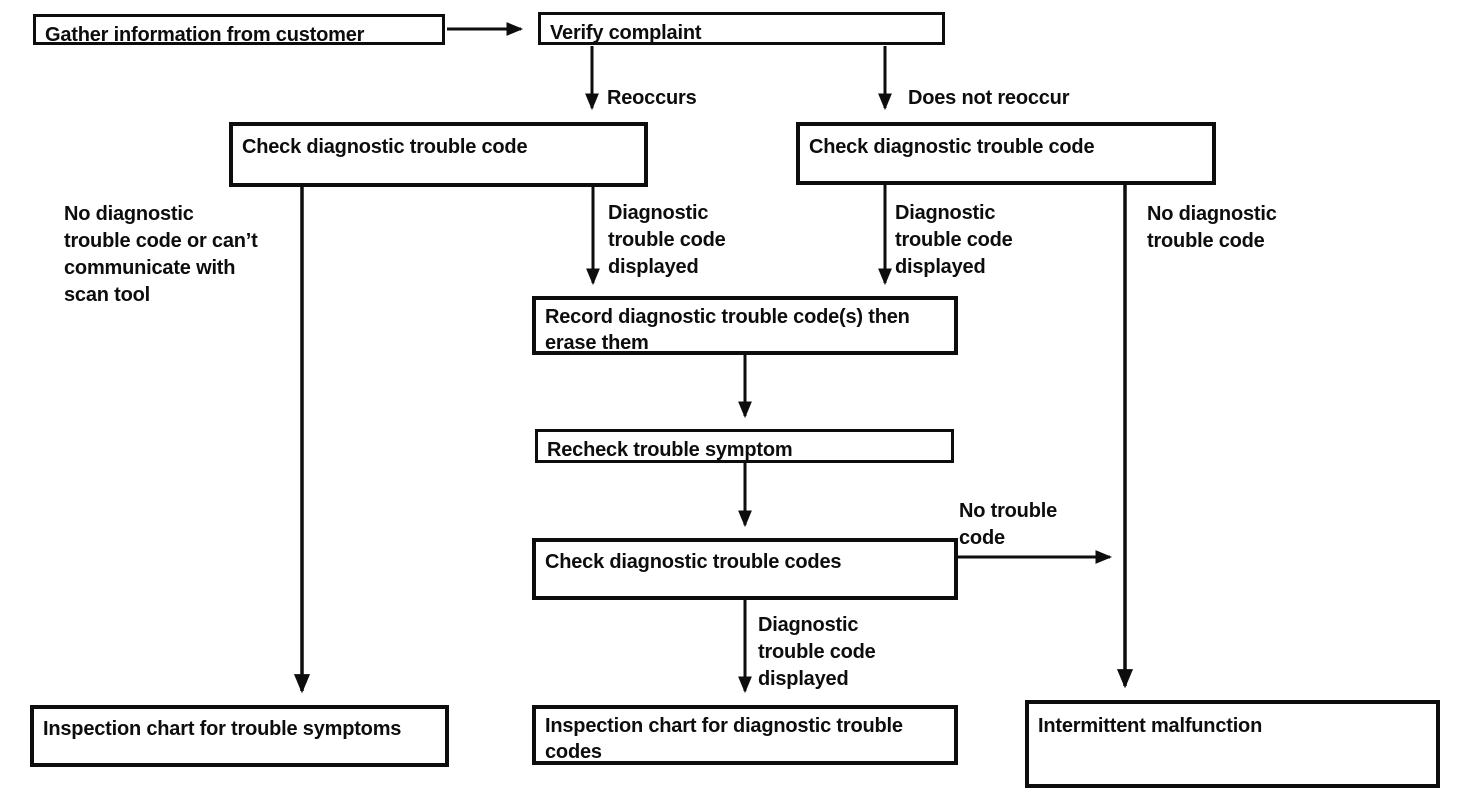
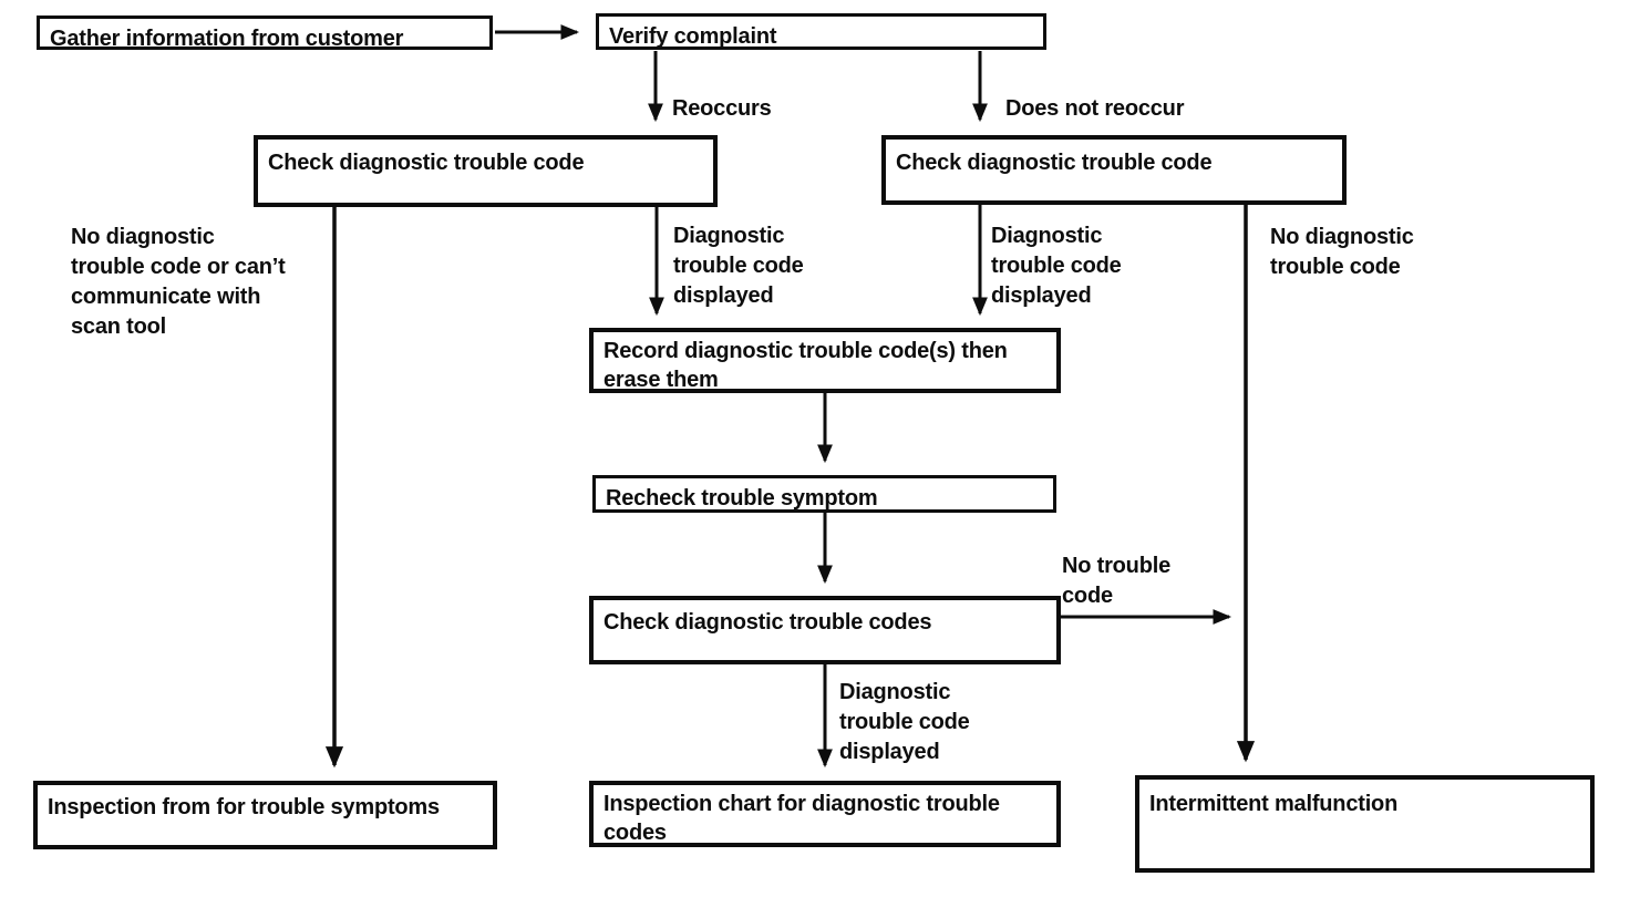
  Gather information from customer
  Verify complaint
  Check diagnostic trouble code
  Check diagnostic trouble code
  Record diagnostic trouble code(s) then
  erase them
  Recheck trouble symptom
  Check diagnostic trouble codes
- Inspection chart for trouble symptoms
+ Inspection from for trouble symptoms
  Inspection chart for diagnostic trouble
  codes
  Intermittent malfunction
  Reoccurs
  Does not reoccur
  No diagnostic
  trouble code or can’t
  communicate with
  scan tool
  Diagnostic
  trouble code
  displayed
  Diagnostic
  trouble code
  displayed
  No diagnostic
  trouble code
  No trouble
  code
  Diagnostic
  trouble code
  displayed
